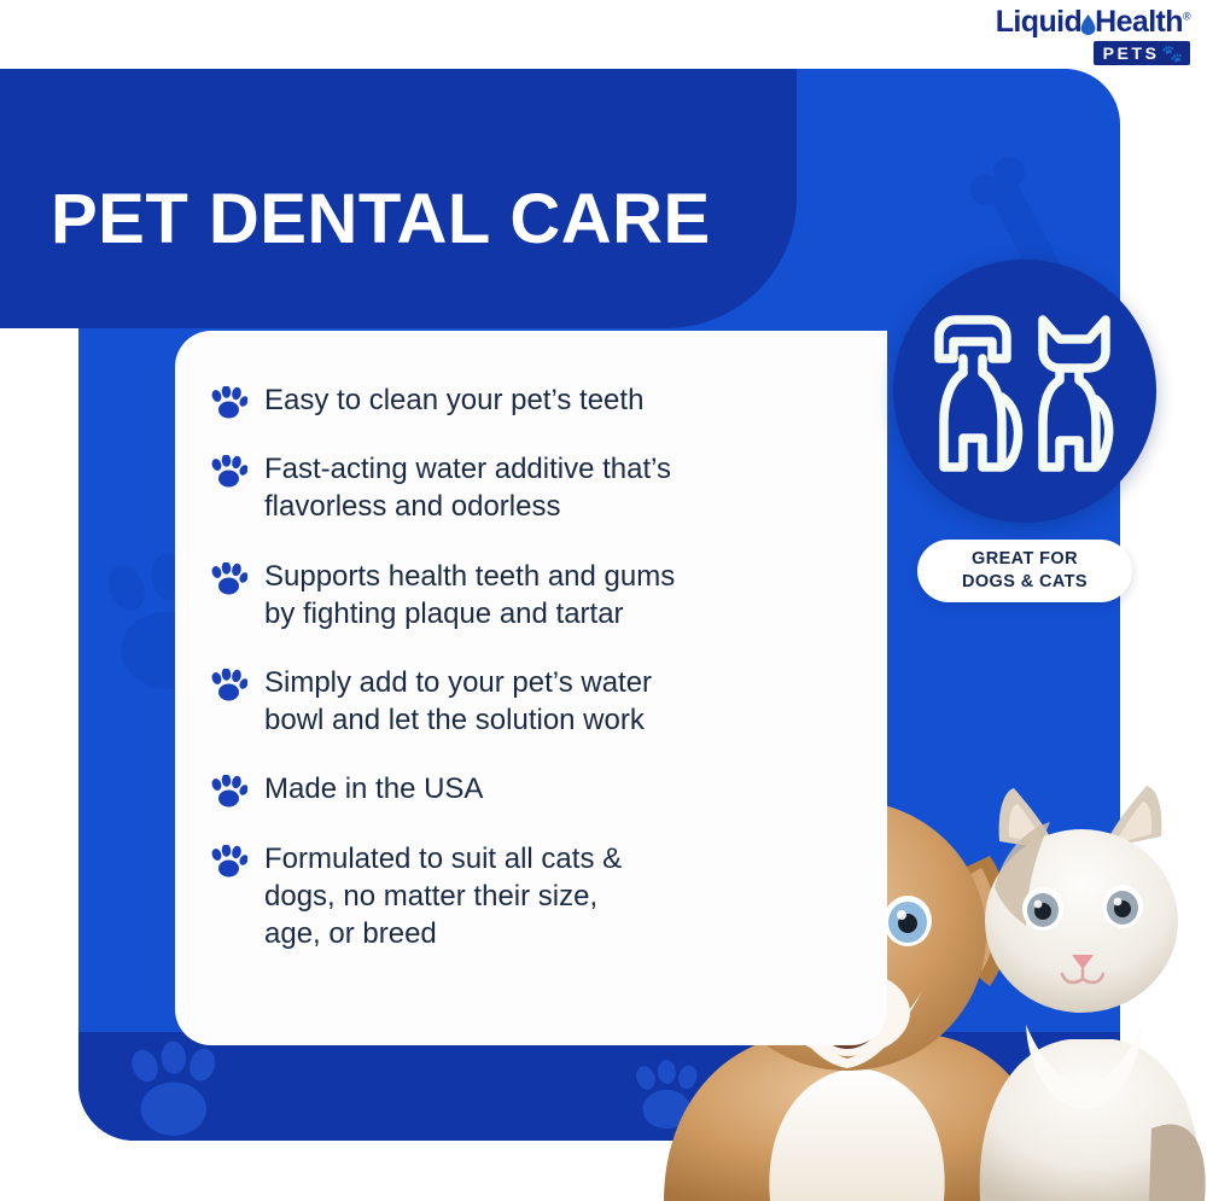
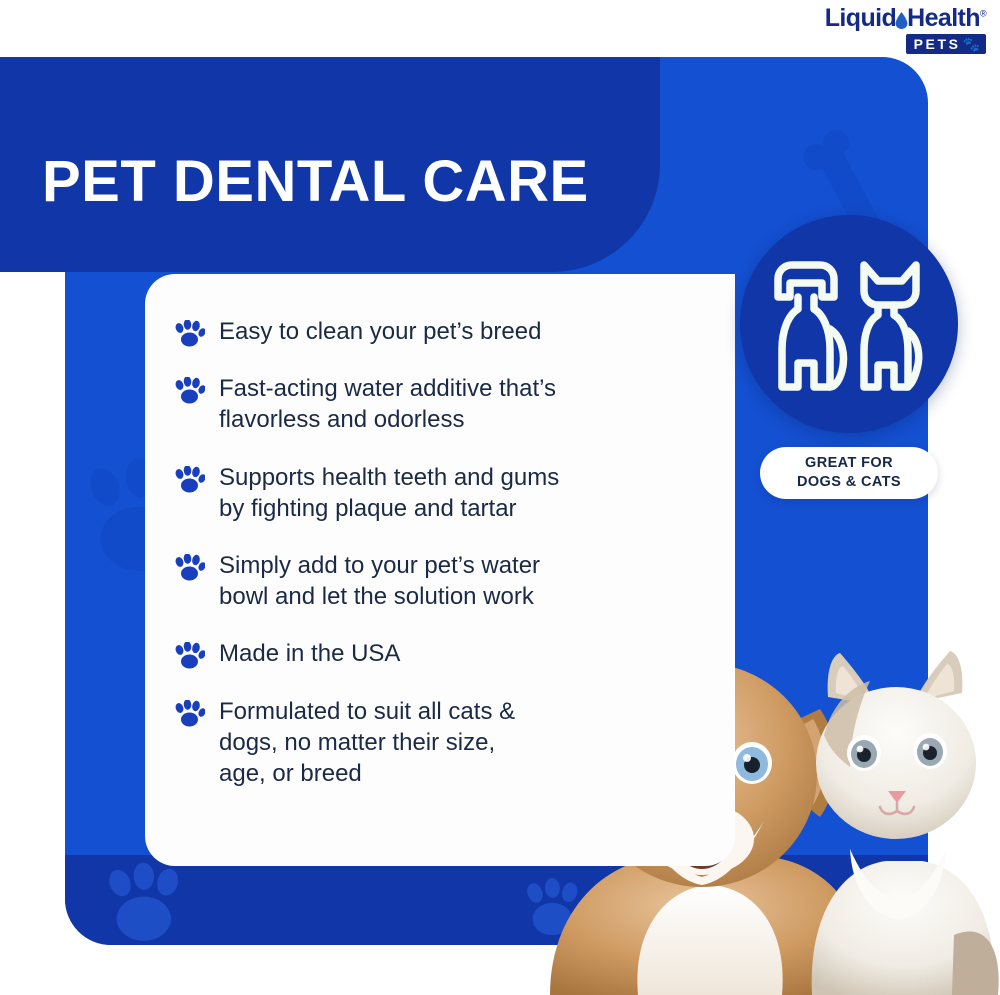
  PET DENTAL CARE
- Easy to clean your pet’s teeth
+ Easy to clean your pet’s breed
  Fast-acting water additive that’s
  flavorless and odorless
  Supports health teeth and gums
  by fighting plaque and tartar
  Simply add to your pet’s water
  bowl and let the solution work
  Made in the USA
  Formulated to suit all cats &
  dogs, no matter their size,
  age, or breed
  GREAT FOR
  DOGS & CATS
  Liquid Health®
  PETS 🐾
